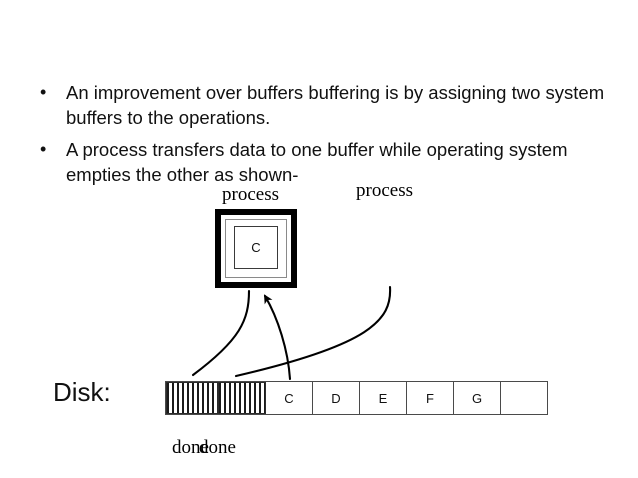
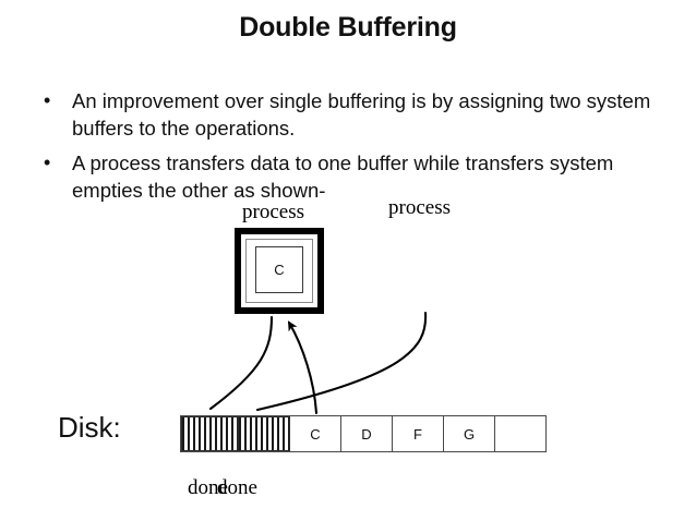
+ Double Buffering
  •
- An improvement over buffers buffering is by assigning two system buffers to the operations.
+ An improvement over single buffering is by assigning two system buffers to the operations.
  •
- A process transfers data to one buffer while operating system empties the other as shown-
+ A process transfers data to one buffer while transfers system empties the other as shown-
  Disk:
  process
  process
  C
  C
  D
- E
  F
  G
  done
  done
